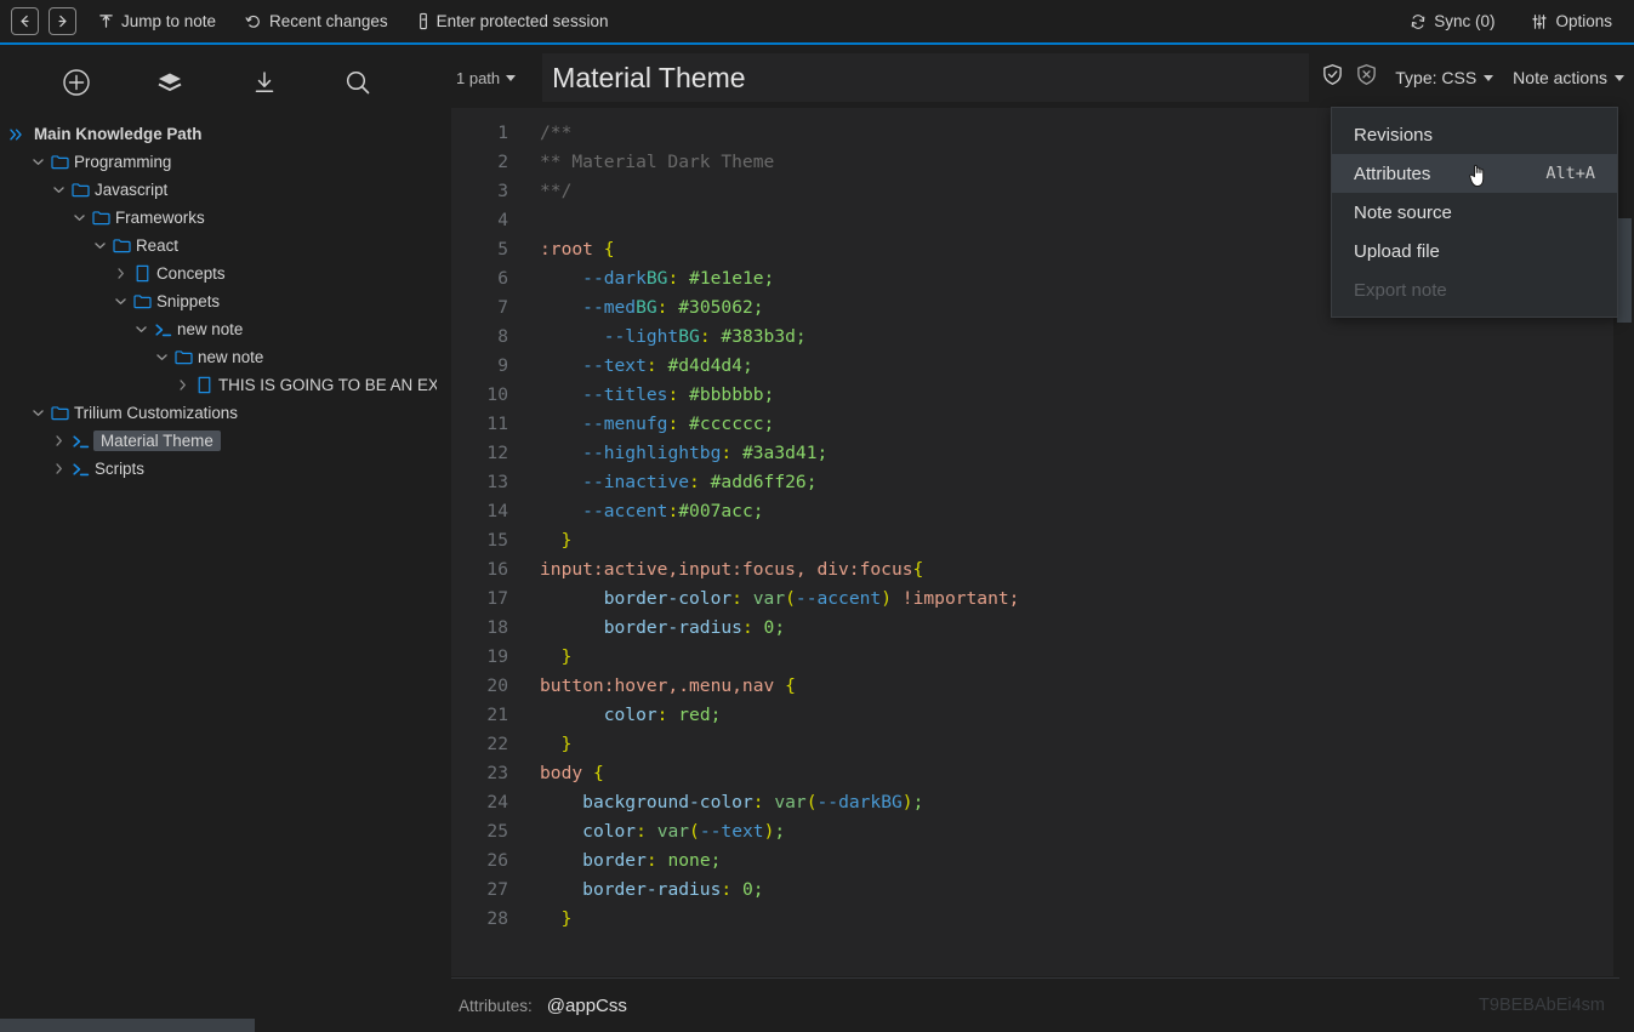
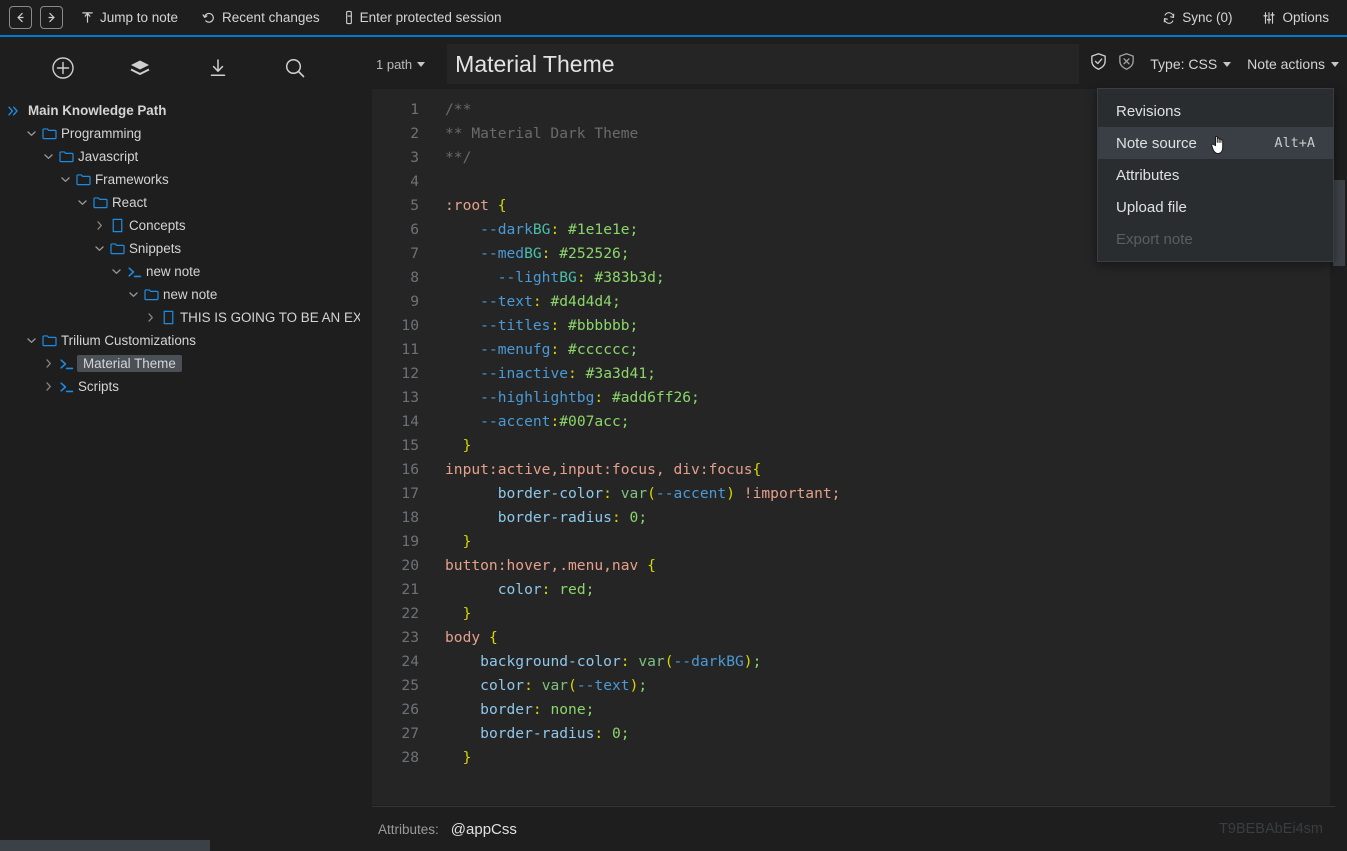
  Jump to note
  Recent changes
  Enter protected session
  Sync (0)
  Options
  Main Knowledge Path
  Programming
  Javascript
  Frameworks
  React
  Concepts
  Snippets
  new note
  new note
  THIS IS GOING TO BE AN EX
  Trilium Customizations
  Material Theme
  Scripts
  1 path
  Material Theme
  Type: CSS
  Note actions
  1
  /**
  2
  ** Material Dark Theme
  3
  **/
  4
  5
  :root {
  6
  --darkBG: #1e1e1e;
  7
- --medBG: #305062;
+ --medBG: #252526;
  8
  --lightBG: #383b3d;
  9
  --text: #d4d4d4;
  10
  --titles: #bbbbbb;
  11
  --menufg: #cccccc;
  12
- --highlightbg: #3a3d41;
+ --inactive: #3a3d41;
  13
- --inactive: #add6ff26;
+ --highlightbg: #add6ff26;
  14
  --accent:#007acc;
  15
  }
  16
  input:active,input:focus, div:focus{
  17
  border-color: var(--accent) !important;
  18
  border-radius: 0;
  19
  }
  20
  button:hover,.menu,nav {
  21
  color: red;
  22
  }
  23
  body {
  24
  background-color: var(--darkBG);
  25
  color: var(--text);
  26
  border: none;
  27
  border-radius: 0;
  28
  }
  Attributes:
  @appCss
  T9BEBAbEi4sm
  Revisions
- Attributes
+ Note source
  Alt+A
- Note source
+ Attributes
  Upload file
  Export note
